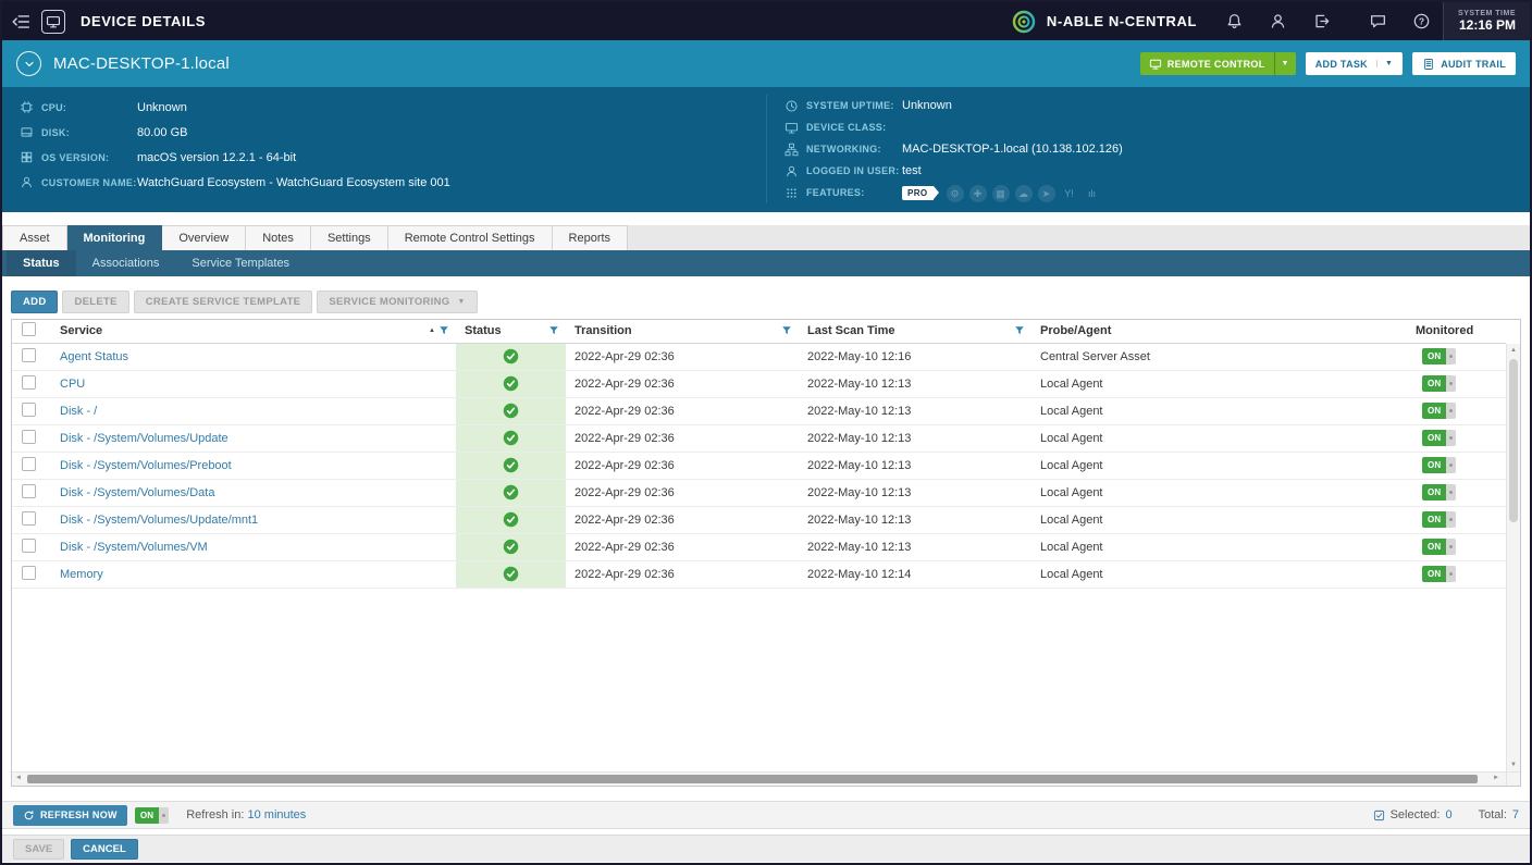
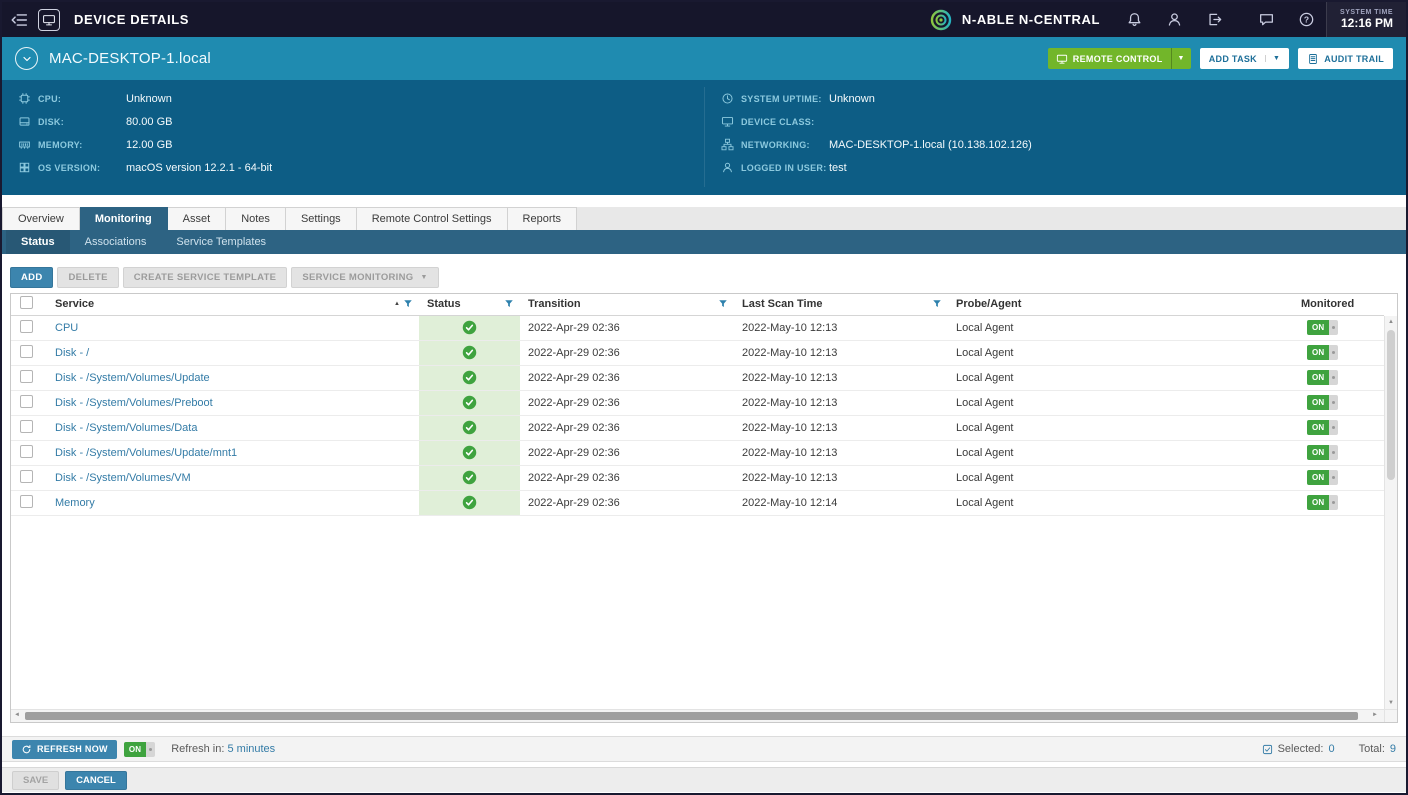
  DEVICE DETAILS
  N-ABLE N-CENTRAL
  12:16 PM
  MAC-DESKTOP-1.local
  REMOTE CONTROL
  ADD TASK
  AUDIT TRAIL
  CPU:
  Unknown
  DISK:
  80.00 GB
+ MEMORY:
+ 12.00 GB
  OS VERSION:
  macOS version 12.2.1 - 64-bit
- CUSTOMER NAME:
- WatchGuard Ecosystem - WatchGuard Ecosystem site 001
  SYSTEM UPTIME:
  Unknown
  DEVICE CLASS:
  NETWORKING:
  MAC-DESKTOP-1.local (10.138.102.126)
  LOGGED IN USER:
  test
- FEATURES:
- PRO
- ⚙ ✚ ▦ ☁ ➤ Y! ılı
- Asset
+ Overview
  Monitoring
- Overview
+ Asset
  Notes
  Settings
  Remote Control Settings
  Reports
  Status
  Associations
  Service Templates
  ADD
  DELETE
  CREATE SERVICE TEMPLATE
  SERVICE MONITORING
  	Service	Status	Transition	Last Scan Time	Probe/Agent	Monitored
- 	Agent Status		2022-Apr-29 02:36	2022-May-10 12:16	Central Server Asset	ON
  	CPU		2022-Apr-29 02:36	2022-May-10 12:13	Local Agent	ON
  	Disk - /		2022-Apr-29 02:36	2022-May-10 12:13	Local Agent	ON
  	Disk - /System/Volumes/Update		2022-Apr-29 02:36	2022-May-10 12:13	Local Agent	ON
  	Disk - /System/Volumes/Preboot		2022-Apr-29 02:36	2022-May-10 12:13	Local Agent	ON
  	Disk - /System/Volumes/Data		2022-Apr-29 02:36	2022-May-10 12:13	Local Agent	ON
  	Disk - /System/Volumes/Update/mnt1		2022-Apr-29 02:36	2022-May-10 12:13	Local Agent	ON
  	Disk - /System/Volumes/VM		2022-Apr-29 02:36	2022-May-10 12:13	Local Agent	ON
  	Memory		2022-Apr-29 02:36	2022-May-10 12:14	Local Agent	ON
  REFRESH NOW
  ON
- Refresh in: 10 minutes
+ Refresh in: 5 minutes
  Selected:
  0
  Total:
- 7
+ 9
  SAVE
  CANCEL
